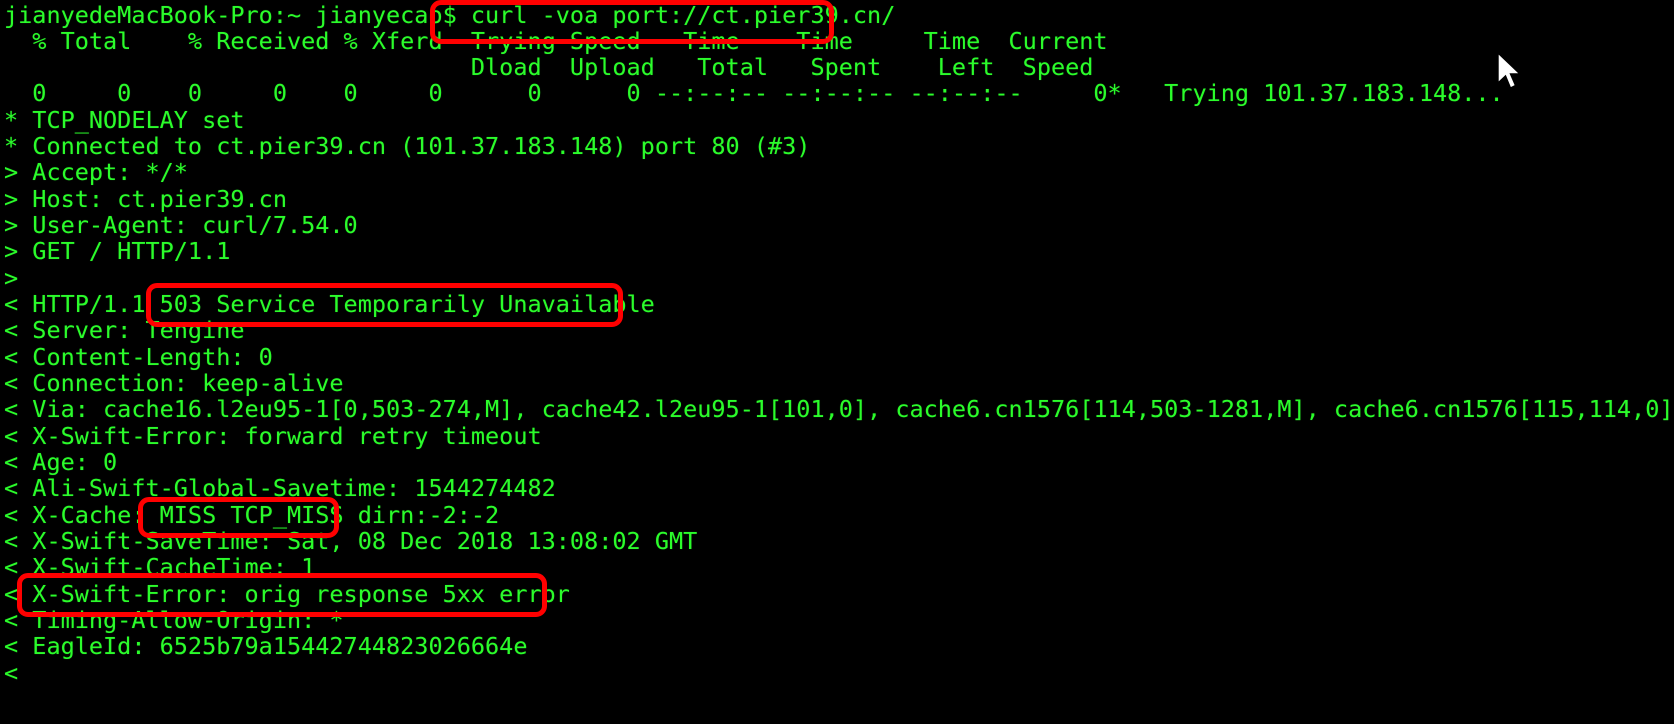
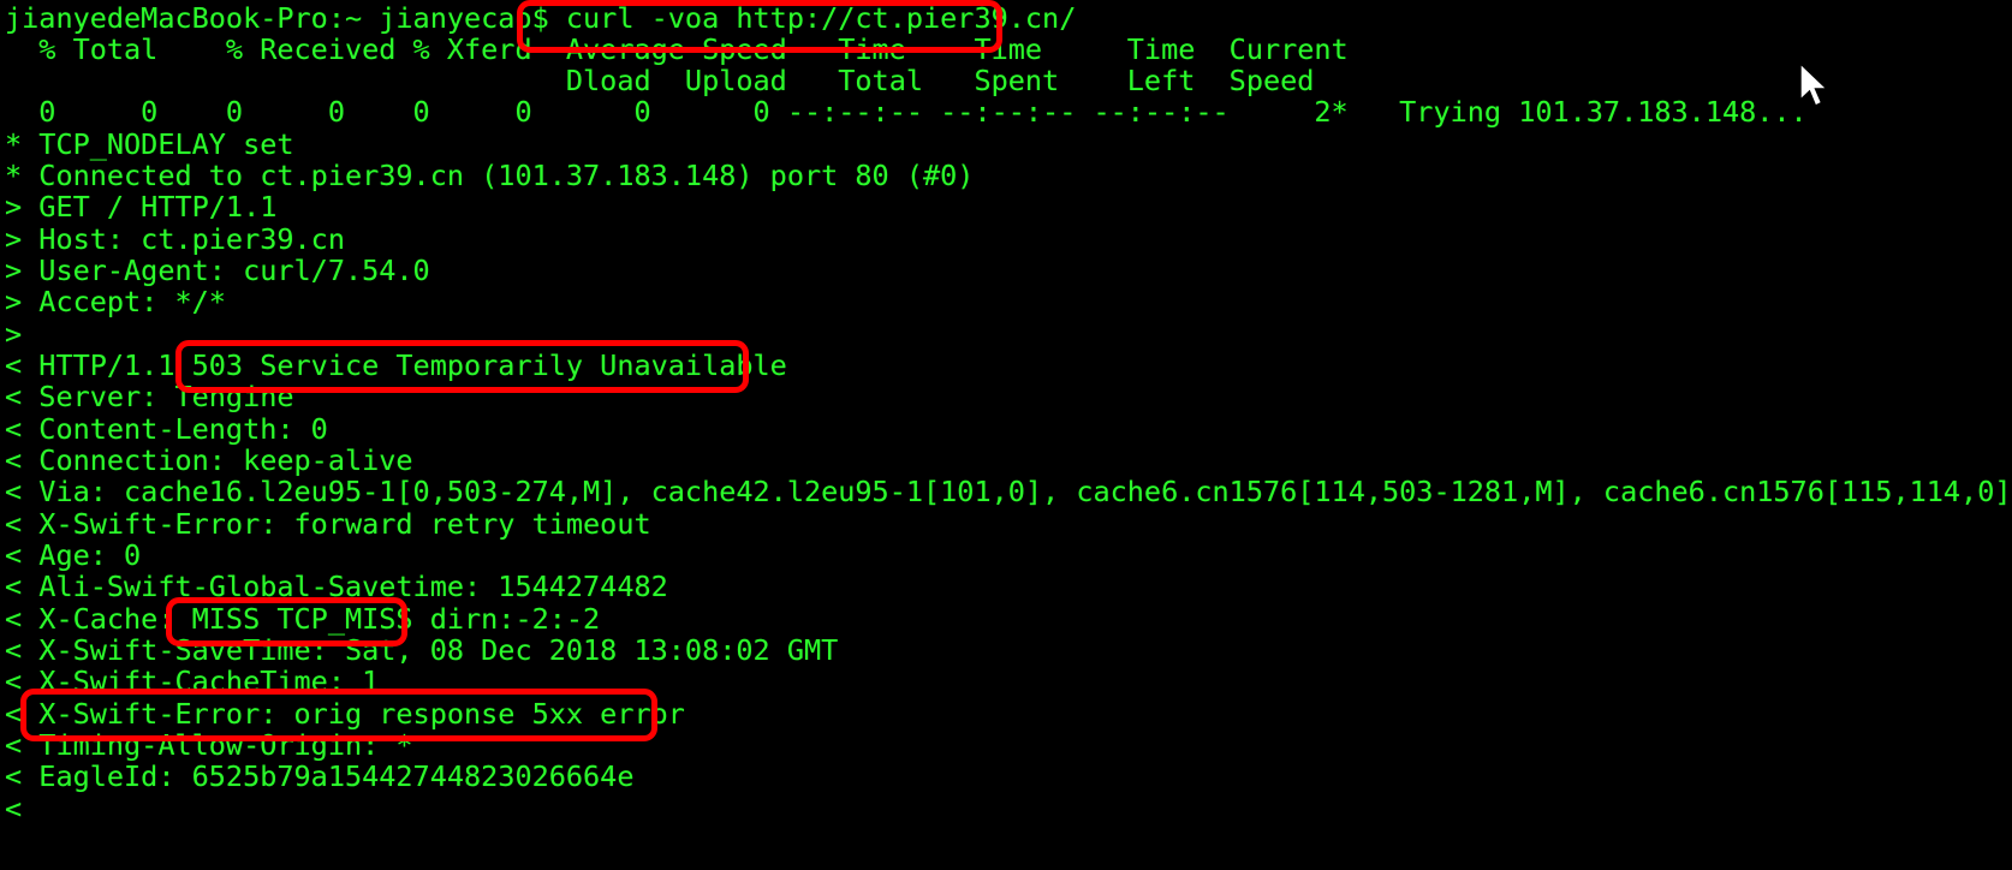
- jianyedeMacBook-Pro:~ jianyecao$ curl -voa port://ct.pier39.cn/
+ jianyedeMacBook-Pro:~ jianyecao$ curl -voa http://ct.pier39.cn/
- % Total % Received % Xferd Trying Speed Time Time Time Current
+ % Total % Received % Xferd Average Speed Time Time Time Current
  Dload Upload Total Spent Left Speed
- 0 0 0 0 0 0 0 0 --:--:-- --:--:-- --:--:-- 0* Trying 101.37.183.148...
+ 0 0 0 0 0 0 0 0 --:--:-- --:--:-- --:--:-- 2* Trying 101.37.183.148...
  * TCP_NODELAY set
- * Connected to ct.pier39.cn (101.37.183.148) port 80 (#3)
+ * Connected to ct.pier39.cn (101.37.183.148) port 80 (#0)
- > Accept: */*
+ > GET / HTTP/1.1
  > Host: ct.pier39.cn
  > User-Agent: curl/7.54.0
- > GET / HTTP/1.1
+ > Accept: */*
  >
  < HTTP/1.1 503 Service Temporarily Unavailable
  < Server: Tengine
  < Content-Length: 0
  < Connection: keep-alive
  < Via: cache16.l2eu95-1[0,503-274,M], cache42.l2eu95-1[101,0], cache6.cn1576[114,503-1281,M], cache6.cn1576[115,114,0]
  < X-Swift-Error: forward retry timeout
  < Age: 0
  < Ali-Swift-Global-Savetime: 1544274482
  < X-Cache: MISS TCP_MISS dirn:-2:-2
  < X-Swift-SaveTime: Sat, 08 Dec 2018 13:08:02 GMT
  < X-Swift-CacheTime: 1
  < X-Swift-Error: orig response 5xx error
  < Timing-Allow-Origin: *
  < EagleId: 6525b79a15442744823026664e
  <
